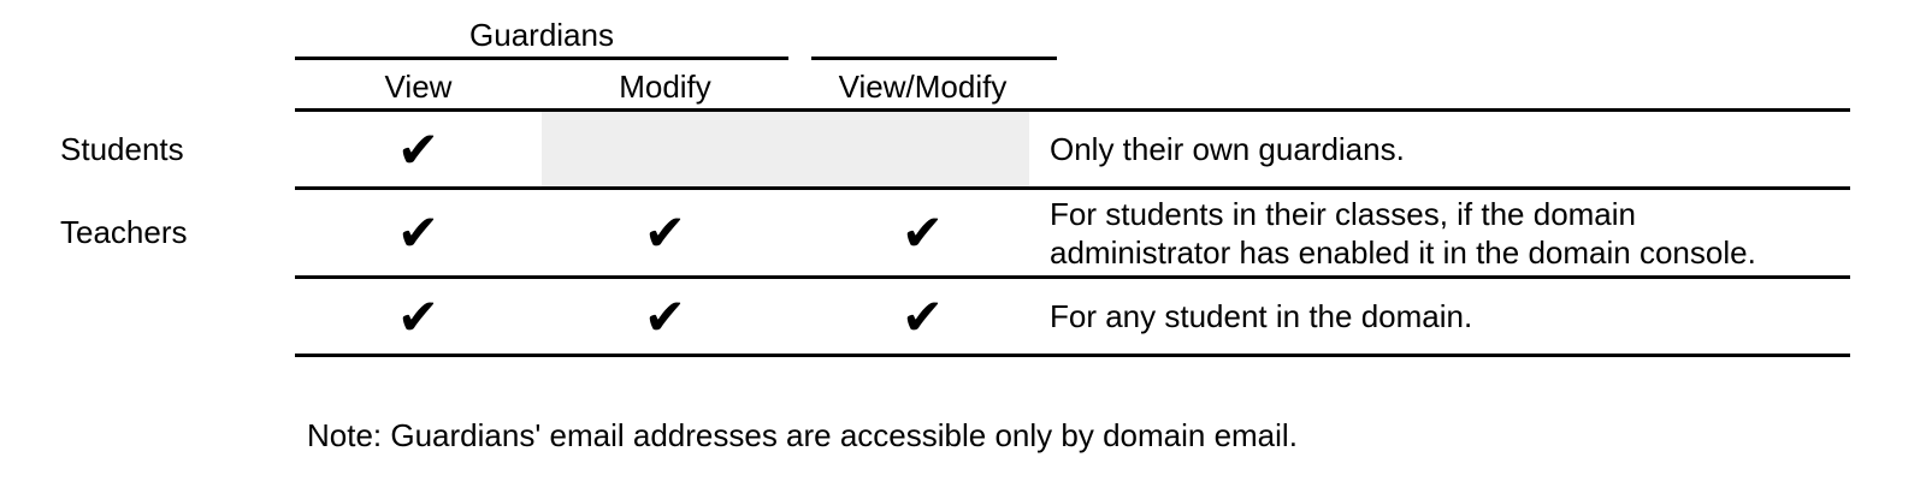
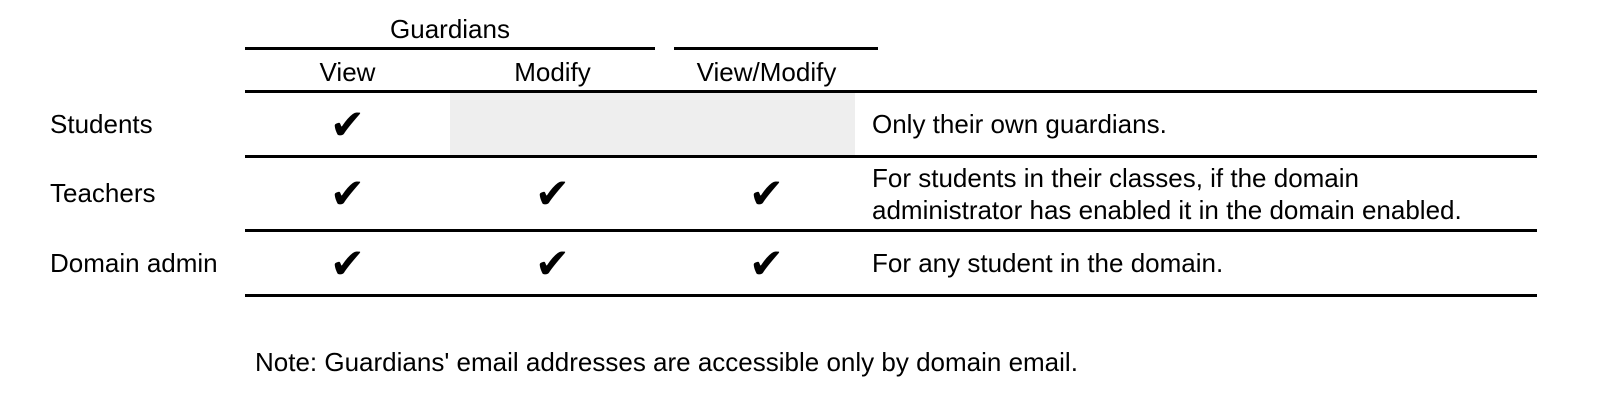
  Guardians
  View
  Modify
  View/Modify
  Students
  ✔
  Only their own guardians.
  Teachers
  ✔
  ✔
  ✔
- For students in their classes, if the domain administrator has enabled it in the domain console.
+ For students in their classes, if the domain administrator has enabled it in the domain enabled.
+ Domain admin
  ✔
  ✔
  ✔
  For any student in the domain.
  Note: Guardians' email addresses are accessible only by domain email.
